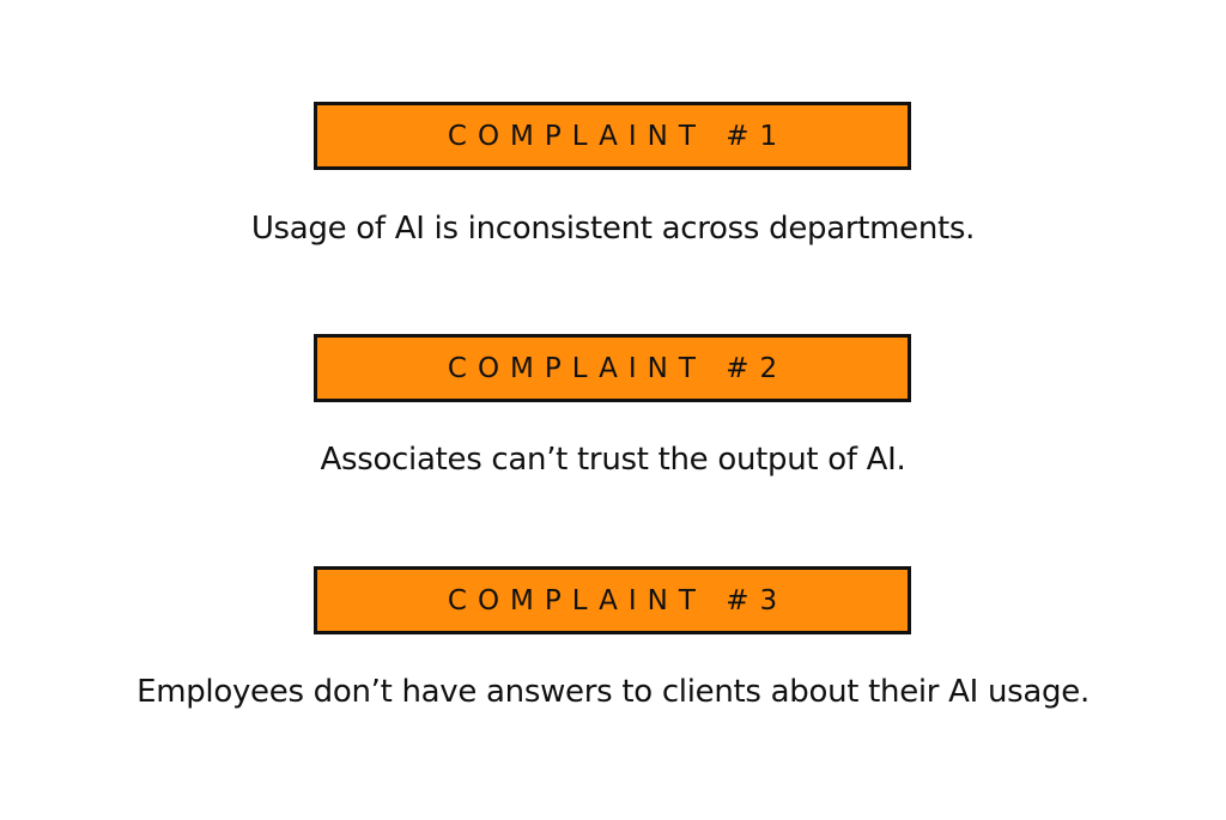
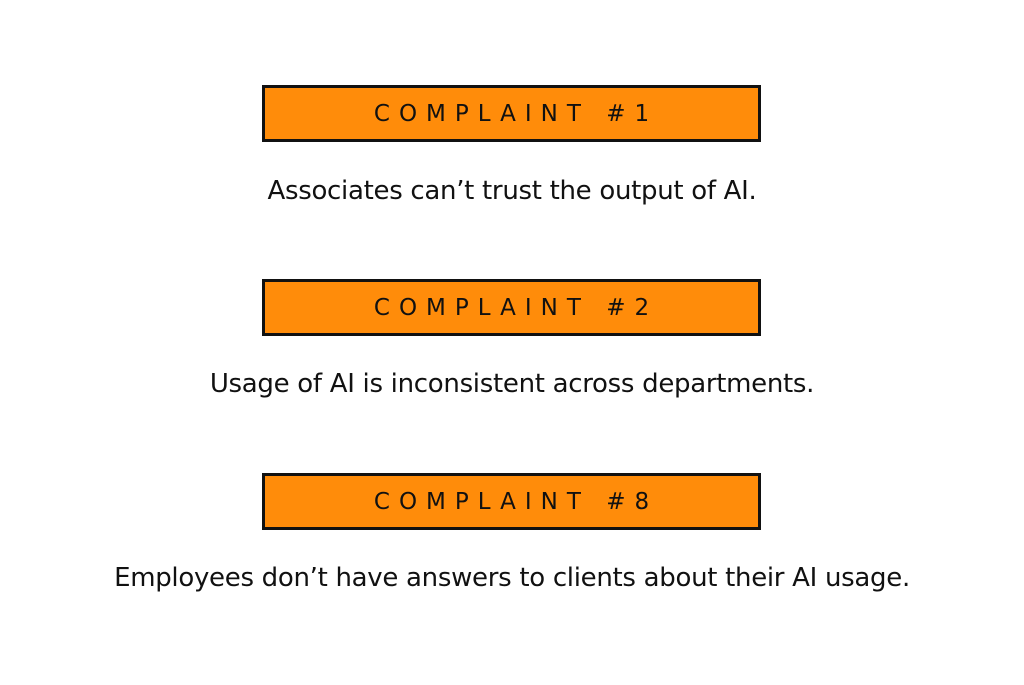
  COMPLAINT #1
- Usage of AI is inconsistent across departments.
+ Associates can’t trust the output of AI.
  COMPLAINT #2
- Associates can’t trust the output of AI.
+ Usage of AI is inconsistent across departments.
- COMPLAINT #3
+ COMPLAINT #8
  Employees don’t have answers to clients about their AI usage.
